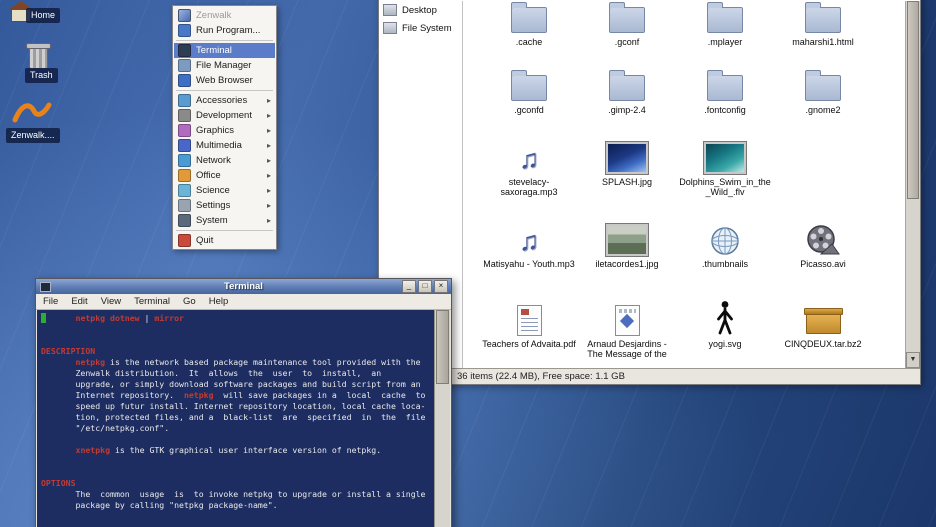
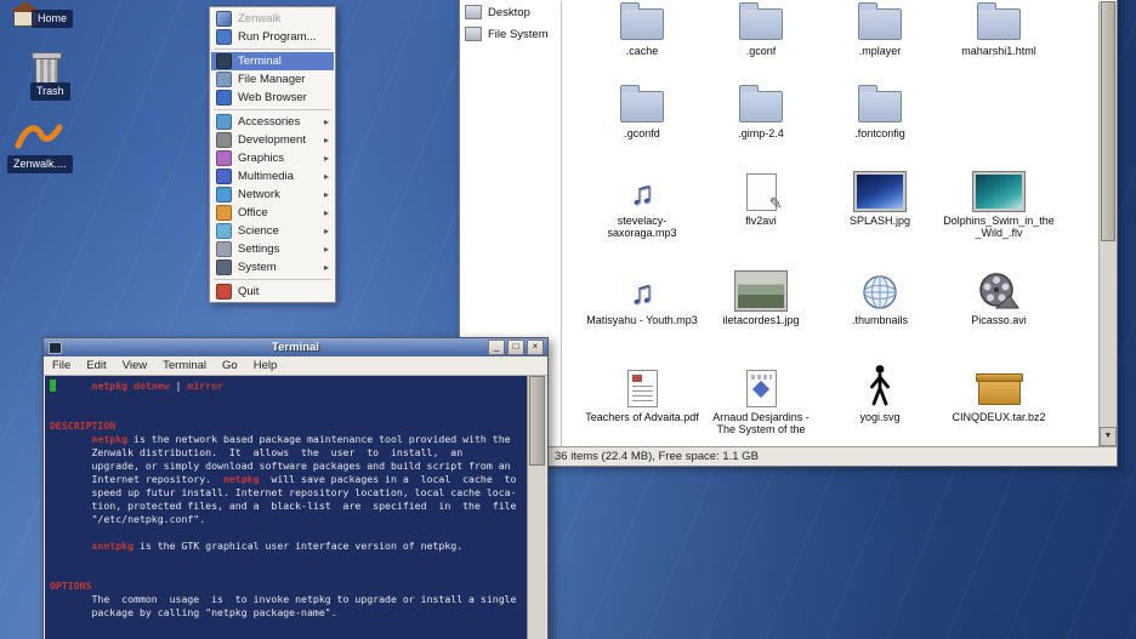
  Home
  Trash
  Zenwalk....
  Desktop
  File System
  .cache
  .gconf
  .mplayer
  maharshi1.html
  .gconfd
  .gimp-2.4
  .fontconfig
- .gnome2
  ♫
  stevelacy-saxoraga.mp3
+ flv2avi
  SPLASH.jpg
  Dolphins_Swim_in_the_Wild_.flv
  ♫
  Matisyahu - Youth.mp3
  iletacordes1.jpg
  .thumbnails
  Picasso.avi
  Teachers of Advaita.pdf
- Arnaud Desjardins - The Message of the
+ Arnaud Desjardins - The System of the
  yogi.svg
  CINQDEUX.tar.bz2
  36 items (22.4 MB), Free space: 1.1 GB
  Zenwalk
  Run Program...
  Terminal
  File Manager
  Web Browser
  Accessories
  Development
  Graphics
  Multimedia
  Network
  Office
  Science
  Settings
  System
  Quit
  Terminal
  File
  Edit
  View
  Terminal
  Go
  Help
  netpkg dotnew | mirror
  DESCRIPTION
  netpkg is the network based package maintenance tool provided with the
  Zenwalk distribution. It allows the user to install, an
  upgrade, or simply download software packages and build script from an
  Internet repository. netpkg will save packages in a local cache to
  speed up futur install. Internet repository location, local cache loca-
  tion, protected files, and a black-list are specified in the file
  "/etc/netpkg.conf".
  xnetpkg is the GTK graphical user interface version of netpkg.
  OPTIONS
  The common usage is to invoke netpkg to upgrade or install a single
  package by calling "netpkg package-name".
